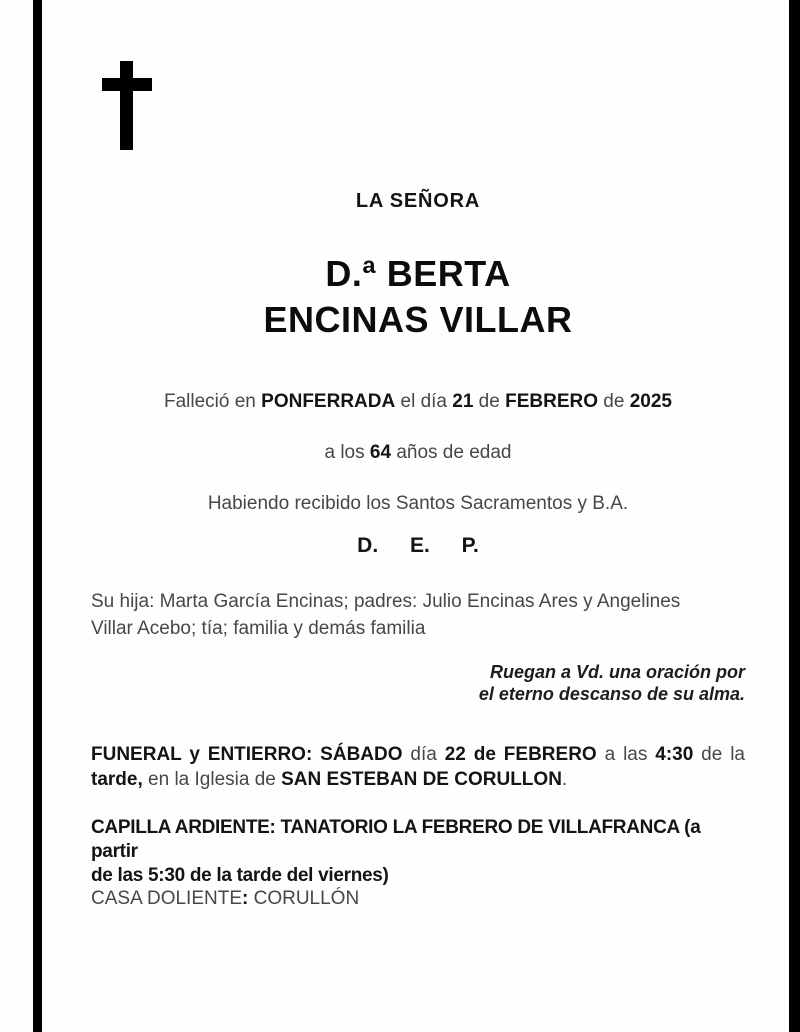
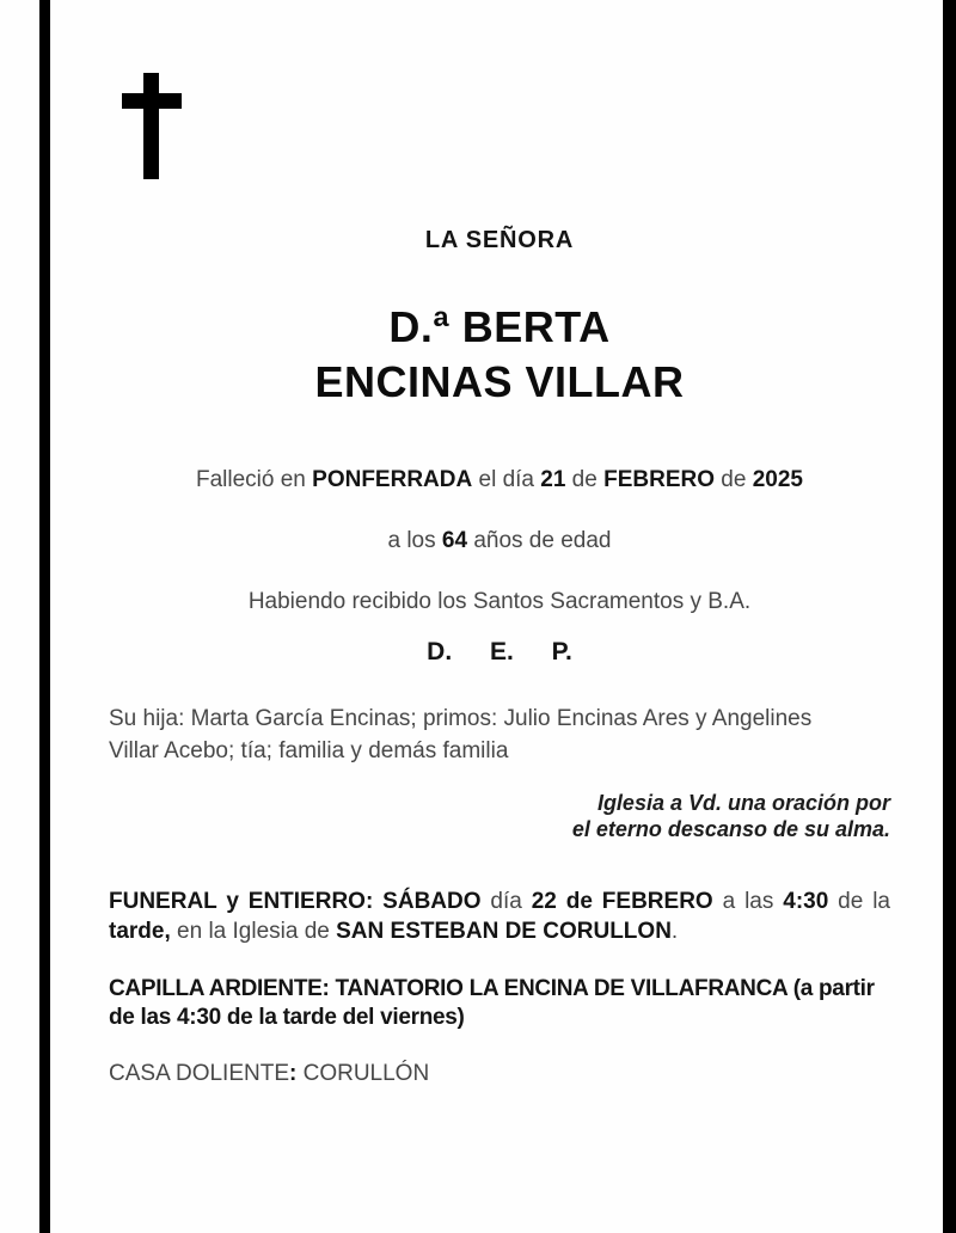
  LA SEÑORA
  D.ª BERTA
  ENCINAS VILLAR
  Falleció en PONFERRADA el día 21 de FEBRERO de 2025
  a los 64 años de edad
  Habiendo recibido los Santos Sacramentos y B.A.
  D. E. P.
- Su hija: Marta García Encinas; padres: Julio Encinas Ares y Angelines
+ Su hija: Marta García Encinas; primos: Julio Encinas Ares y Angelines
  Villar Acebo; tía; familia y demás familia
- Ruegan a Vd. una oración por
+ Iglesia a Vd. una oración por
  el eterno descanso de su alma.
  FUNERAL y ENTIERRO: SÁBADO día 22 de FEBRERO a las 4:30 de la
  tarde, en la Iglesia de SAN ESTEBAN DE CORULLON.
- CAPILLA ARDIENTE: TANATORIO LA FEBRERO DE VILLAFRANCA (a partir
+ CAPILLA ARDIENTE: TANATORIO LA ENCINA DE VILLAFRANCA (a partir
- de las 5:30 de la tarde del viernes)
+ de las 4:30 de la tarde del viernes)
  CASA DOLIENTE: CORULLÓN
